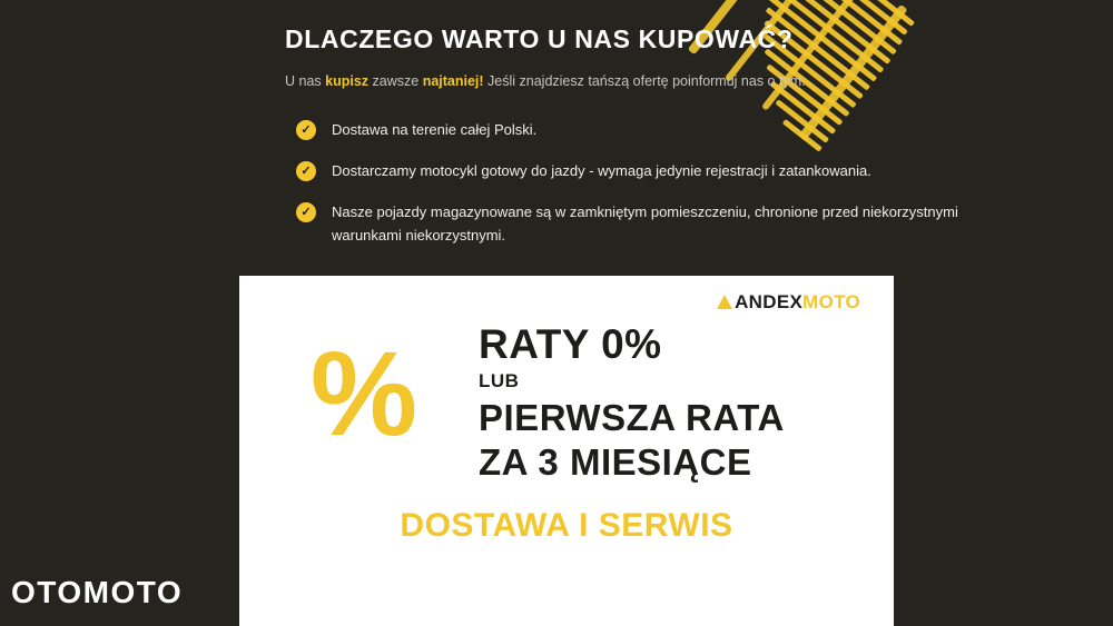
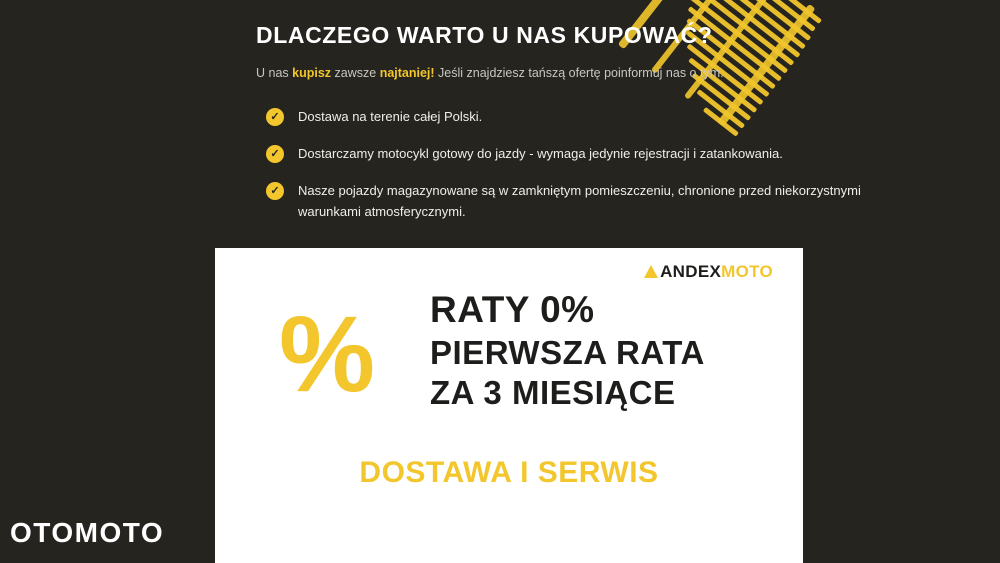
  DLACZEGO WARTO U NAS KUPOWAĆ?
  U nas kupisz zawsze najtaniej! Jeśli znajdziesz tańszą ofertę poinformuj nas o tym.
  ✓
  Dostawa na terenie całej Polski.
  ✓
  Dostarczamy motocykl gotowy do jazdy - wymaga jedynie rejestracji i zatankowania.
  ✓
- Nasze pojazdy magazynowane są w zamkniętym pomieszczeniu, chronione przed niekorzystnymi warunkami niekorzystnymi.
+ Nasze pojazdy magazynowane są w zamkniętym pomieszczeniu, chronione przed niekorzystnymi warunkami atmosferycznymi.
  ANDEX
  MOTO
  %
  RATY 0%
- LUB
  PIERWSZA RATA
  ZA 3 MIESIĄCE
  DOSTAWA I SERWIS
  OTOMOTO
